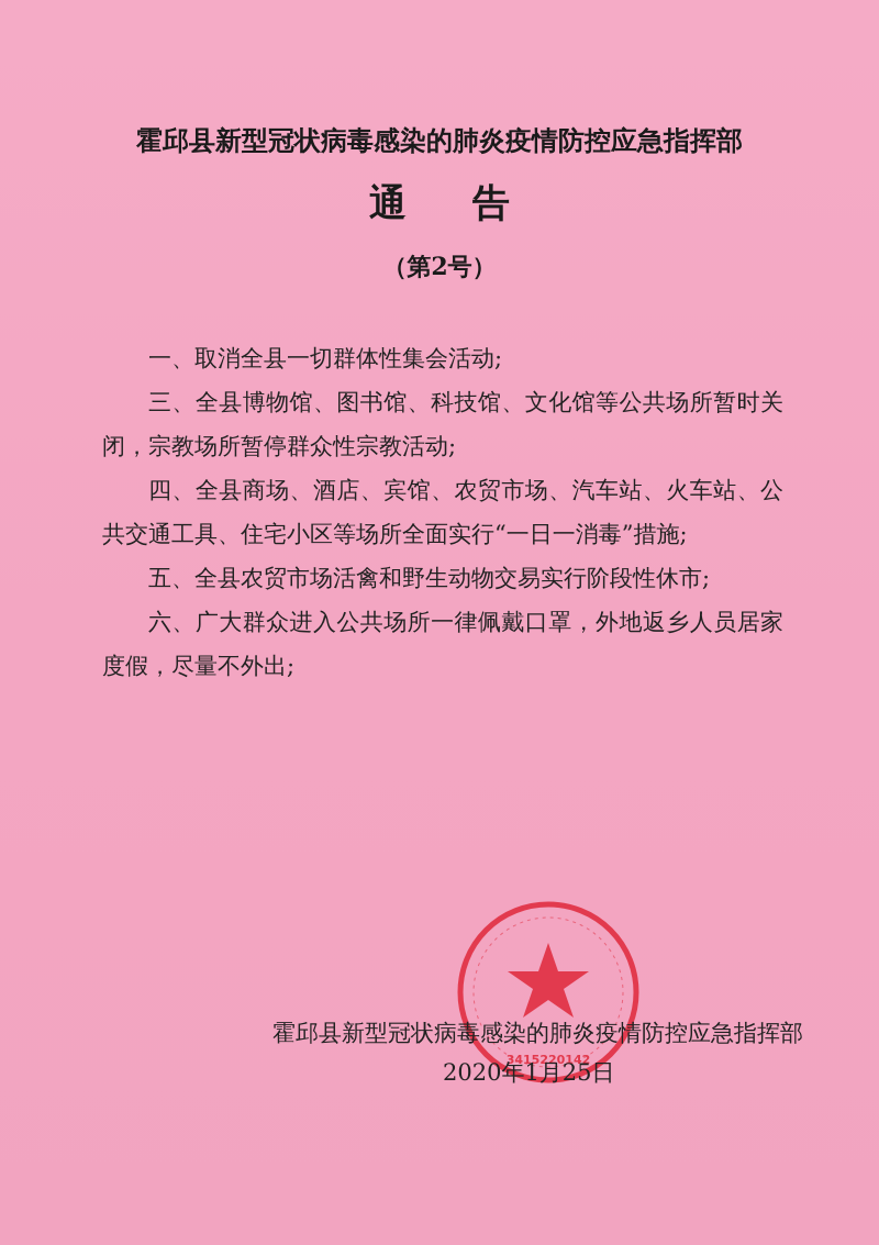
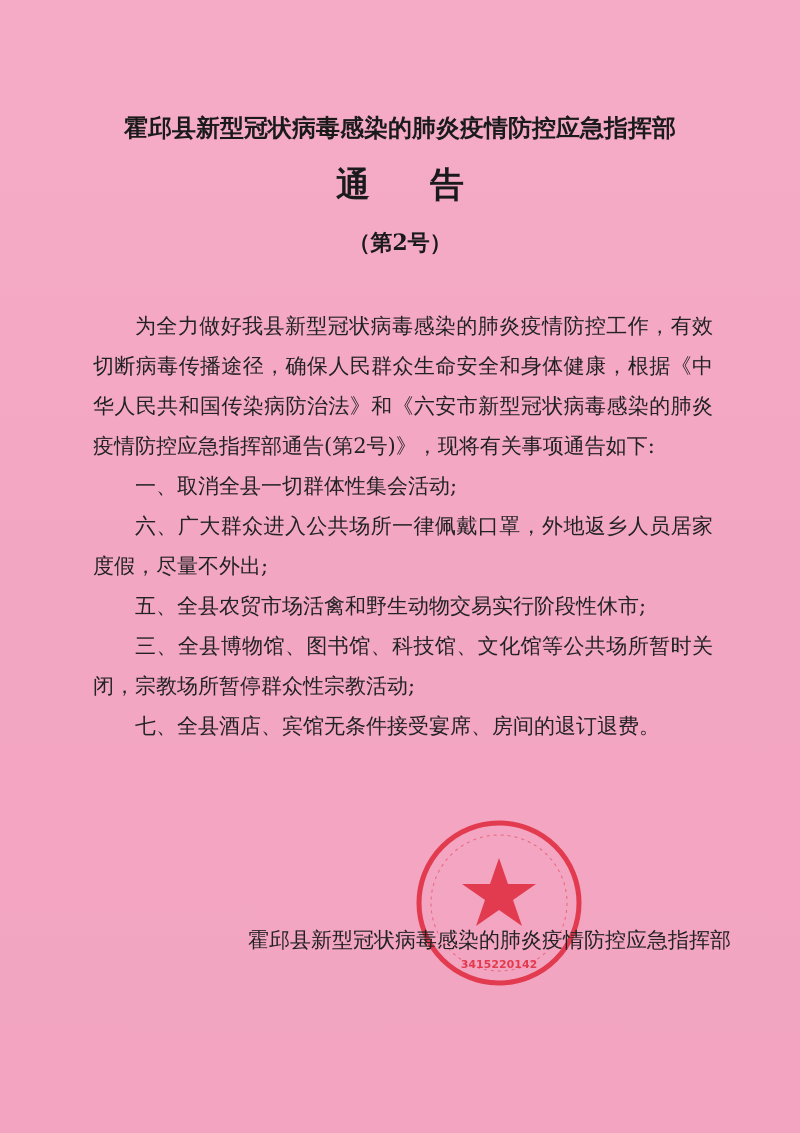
  霍邱县新型冠状病毒感染的肺炎疫情防控应急指挥部
  通告
  （第2号）
+ 为全力做好我县新型冠状病毒感染的肺炎疫情防控工作，有效切断病毒传播途径，确保人民群众生命安全和身体健康，根据《中华人民共和国传染病防治法》和《六安市新型冠状病毒感染的肺炎疫情防控应急指挥部通告(第2号)》，现将有关事项通告如下:
  一、取消全县一切群体性集会活动;
- 三、全县博物馆、图书馆、科技馆、文化馆等公共场所暂时关闭，宗教场所暂停群众性宗教活动;
+ 六、广大群众进入公共场所一律佩戴口罩，外地返乡人员居家度假，尽量不外出;
- 四、全县商场、酒店、宾馆、农贸市场、汽车站、火车站、公共交通工具、住宅小区等场所全面实行“一日一消毒”措施;
  五、全县农贸市场活禽和野生动物交易实行阶段性休市;
- 六、广大群众进入公共场所一律佩戴口罩，外地返乡人员居家度假，尽量不外出;
+ 三、全县博物馆、图书馆、科技馆、文化馆等公共场所暂时关闭，宗教场所暂停群众性宗教活动;
+ 七、全县酒店、宾馆无条件接受宴席、房间的退订退费。
  3415220142
  霍邱县新型冠状病毒感染的肺炎疫情防控应急指挥部
- 2020年1月25日
